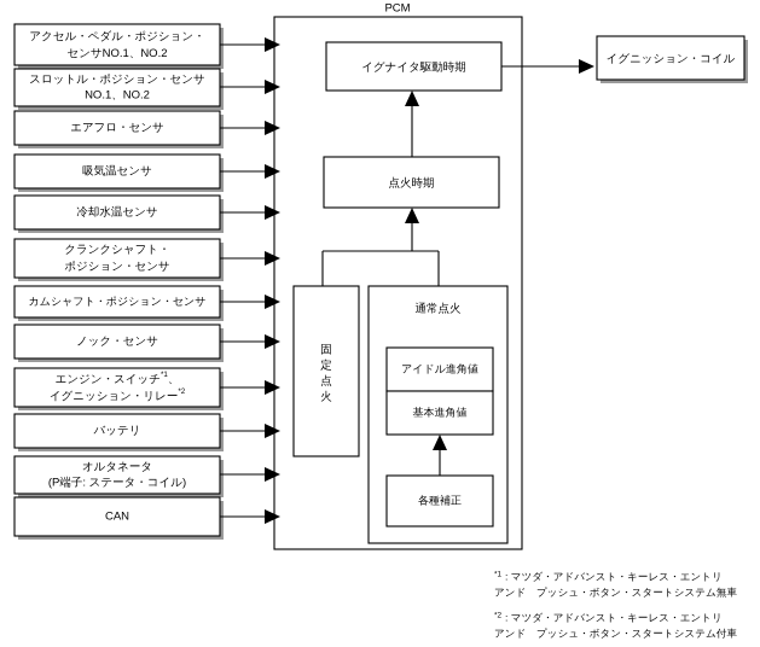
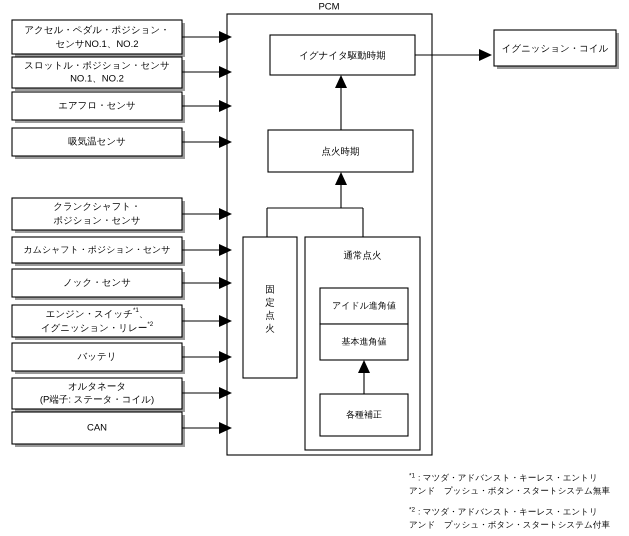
  PCM
  アクセル・ペダル・ポジション・
  センサNO.1、NO.2
  スロットル・ポジション・センサ
  NO.1、NO.2
  エアフロ・センサ
  吸気温センサ
- 冷却水温センサ
  クランクシャフト・
  ポジション・センサ
  カムシャフト・ポジション・センサ
  ノック・センサ
  エンジン・スイッチ 、
  イグニッション・リレー
  バッテリ
  オルタネータ
  (P端子: ステータ・コイル)
  CAN
  イグナイタ駆動時期
  点火時期
  固
  定
  点
  火
  通常点火
  アイドル進角値
  基本進角値
  各種補正
  イグニッション・コイル
  : マツダ・アドバンスト・キーレス・エントリ
  アンド プッシュ・ボタン・スタートシステム無車
  : マツダ・アドバンスト・キーレス・エントリ
  アンド プッシュ・ボタン・スタートシステム付車
